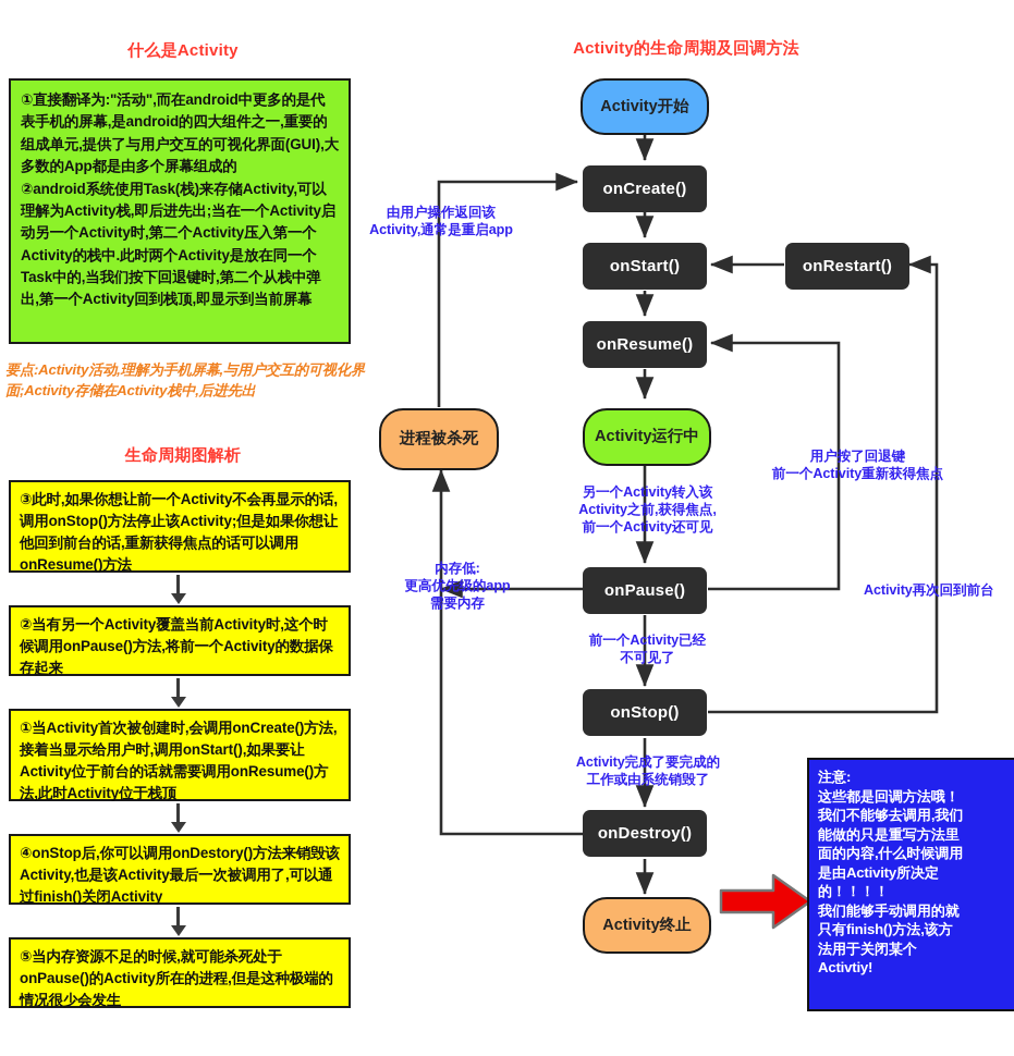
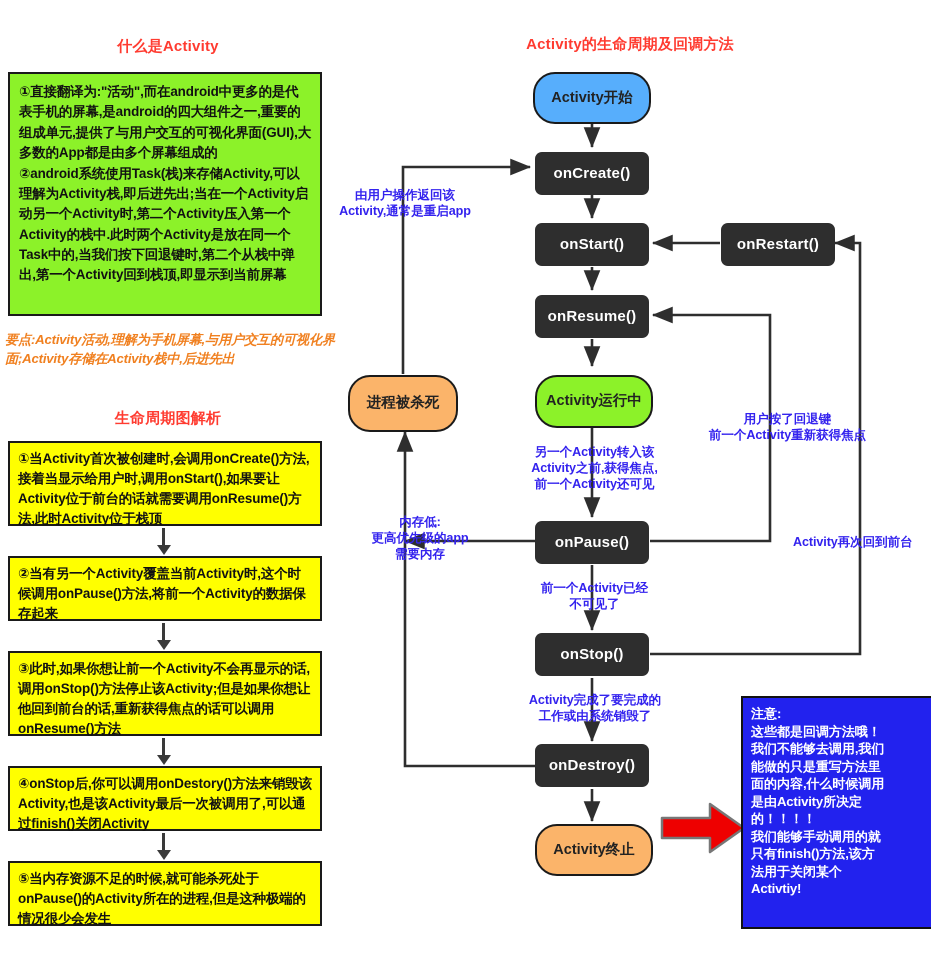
  什么是Activity
  ①直接翻译为:"活动",而在android中更多的是代表手机的屏幕,是android的四大组件之一,重要的组成单元,提供了与用户交互的可视化界面(GUI),大多数的App都是由多个屏幕组成的
  ②android系统使用Task(栈)来存储Activity,可以理解为Activity栈,即后进先出;当在一个Activity启动另一个Activity时,第二个Activity压入第一个Activity的栈中.此时两个Activity是放在同一个Task中的,当我们按下回退键时,第二个从栈中弹出,第一个Activity回到栈顶,即显示到当前屏幕
  要点:Activity活动,理解为手机屏幕,与用户交互的可视化界面;Activity存储在Activity栈中,后进先出
  生命周期图解析
- ③此时,如果你想让前一个Activity不会再显示的话,调用onStop()方法停止该Activity;但是如果你想让他回到前台的话,重新获得焦点的话可以调用onResume()方法
+ ①当Activity首次被创建时,会调用onCreate()方法,接着当显示给用户时,调用onStart(),如果要让Activity位于前台的话就需要调用onResume()方法,此时Activity位于栈顶
  ②当有另一个Activity覆盖当前Activity时,这个时候调用onPause()方法,将前一个Activity的数据保存起来
- ①当Activity首次被创建时,会调用onCreate()方法,接着当显示给用户时,调用onStart(),如果要让Activity位于前台的话就需要调用onResume()方法,此时Activity位于栈顶
+ ③此时,如果你想让前一个Activity不会再显示的话,调用onStop()方法停止该Activity;但是如果你想让他回到前台的话,重新获得焦点的话可以调用onResume()方法
  ④onStop后,你可以调用onDestory()方法来销毁该Activity,也是该Activity最后一次被调用了,可以通过finish()关闭Activity
  ⑤当内存资源不足的时候,就可能杀死处于onPause()的Activity所在的进程,但是这种极端的情况很少会发生
  Activity的生命周期及回调方法
  Activity开始
  onCreate()
  onStart()
  onRestart()
  onResume()
  Activity运行中
  进程被杀死
  onPause()
  onStop()
  onDestroy()
  Activity终止
  由用户操作返回该
  Activity,通常是重启app
  另一个Activity转入该
  Activity之前,获得焦点,
  前一个Activity还可见
  用户按了回退键
  前一个Activity重新获得焦点
  内存低:
  更高优先级的app
  需要内存
  前一个Activity已经
  不可见了
  Activity完成了要完成的
  工作或由系统销毁了
  Activity再次回到前台
  注意:
  这些都是回调方法哦！
  我们不能够去调用,我们
  能做的只是重写方法里
  面的内容,什么时候调用
  是由Activity所决定
  的！！！！
  我们能够手动调用的就
  只有finish()方法,该方
  法用于关闭某个
  Activtiy!
